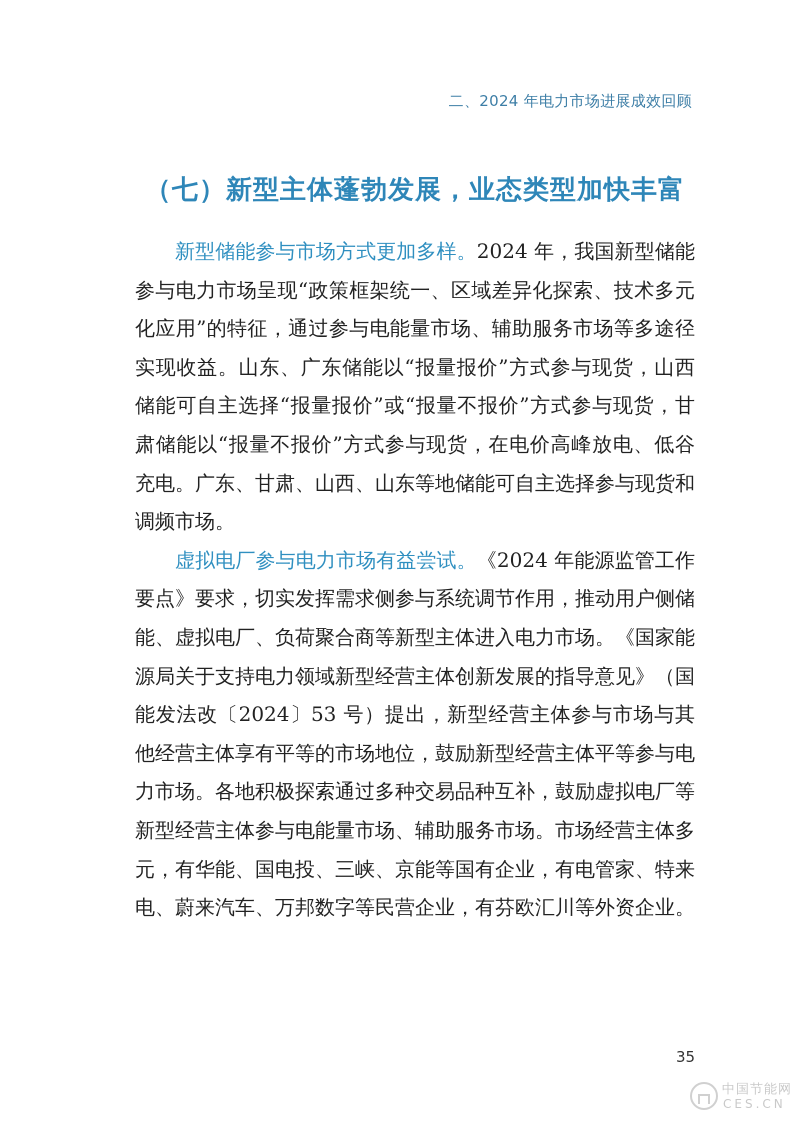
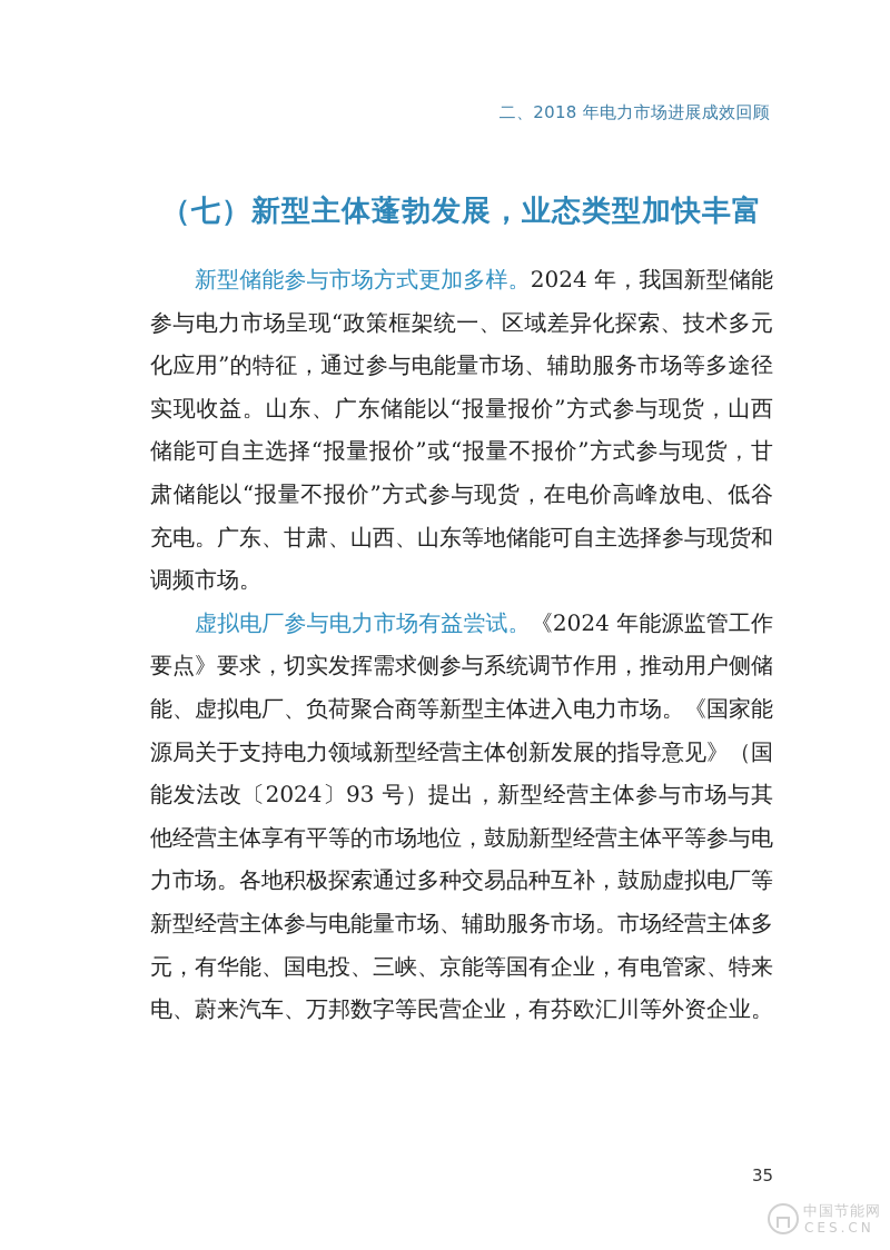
- 二、2024 年电力市场进展成效回顾
+ 二、2018 年电力市场进展成效回顾
  （七）新型主体蓬勃发展，业态类型加快丰富
  新型储能参与市场方式更加多样。2024 年，我国新型储能参与电力市场呈现“政策框架统一、区域差异化探索、技术多元化应用”的特征，通过参与电能量市场、辅助服务市场等多途径实现收益。山东、广东储能以“报量报价”方式参与现货，山西储能可自主选择“报量报价”或“报量不报价”方式参与现货，甘肃储能以“报量不报价”方式参与现货，在电价高峰放电、低谷充电。广东、甘肃、山西、山东等地储能可自主选择参与现货和调频市场。
- 虚拟电厂参与电力市场有益尝试。《2024 年能源监管工作要点》要求，切实发挥需求侧参与系统调节作用，推动用户侧储能、虚拟电厂、负荷聚合商等新型主体进入电力市场。《国家能源局关于支持电力领域新型经营主体创新发展的指导意见》（国能发法改〔2024〕53 号）提出，新型经营主体参与市场与其他经营主体享有平等的市场地位，鼓励新型经营主体平等参与电力市场。各地积极探索通过多种交易品种互补，鼓励虚拟电厂等新型经营主体参与电能量市场、辅助服务市场。市场经营主体多元，有华能、国电投、三峡、京能等国有企业，有电管家、特来电、蔚来汽车、万邦数字等民营企业，有芬欧汇川等外资企业。
+ 虚拟电厂参与电力市场有益尝试。《2024 年能源监管工作要点》要求，切实发挥需求侧参与系统调节作用，推动用户侧储能、虚拟电厂、负荷聚合商等新型主体进入电力市场。《国家能源局关于支持电力领域新型经营主体创新发展的指导意见》（国能发法改〔2024〕93 号）提出，新型经营主体参与市场与其他经营主体享有平等的市场地位，鼓励新型经营主体平等参与电力市场。各地积极探索通过多种交易品种互补，鼓励虚拟电厂等新型经营主体参与电能量市场、辅助服务市场。市场经营主体多元，有华能、国电投、三峡、京能等国有企业，有电管家、特来电、蔚来汽车、万邦数字等民营企业，有芬欧汇川等外资企业。
  35
  中国节能网
  CES.CN
